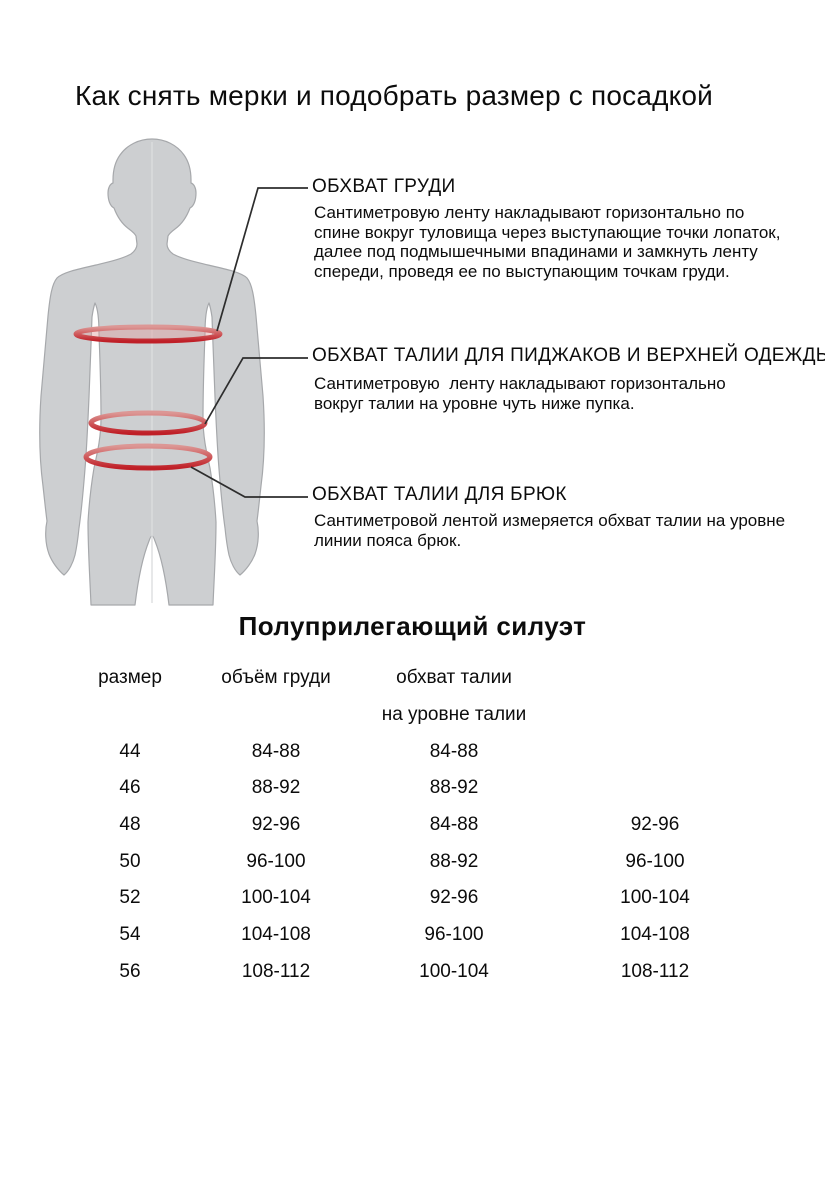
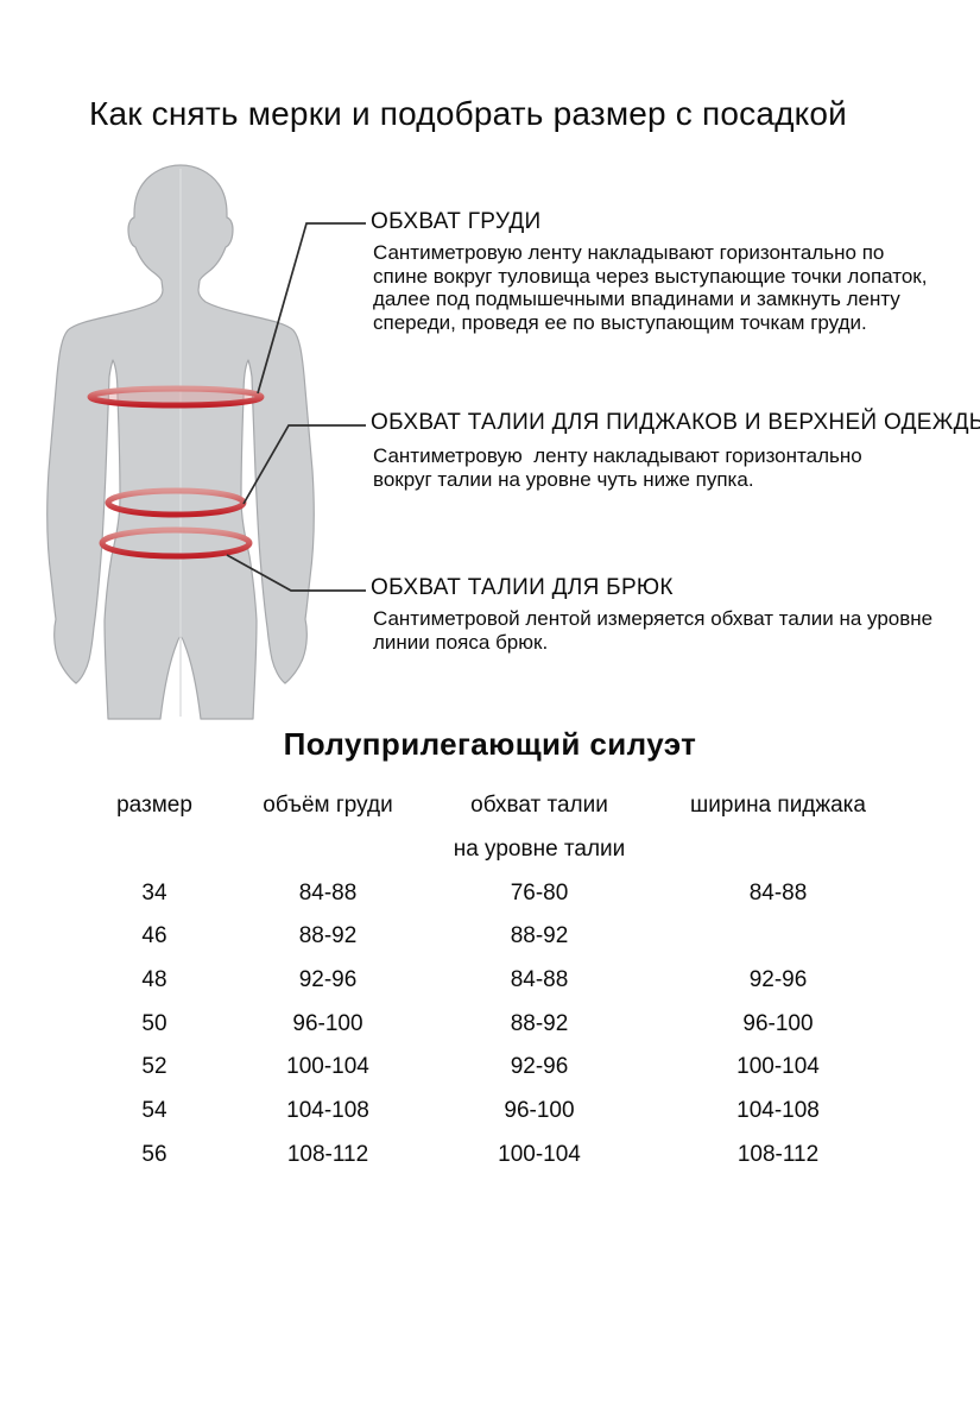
  Как снять мерки и подобрать размер с посадкой
  ОБХВАТ ГРУДИ
  Сантиметровую ленту накладывают горизонтально по
  спине вокруг туловища через выступающие точки лопаток,
  далее под подмышечными впадинами и замкнуть ленту
  спереди, проведя ее по выступающим точкам груди.
  ОБХВАТ ТАЛИИ ДЛЯ ПИДЖАКОВ И ВЕРХНЕЙ ОДЕЖДЫ
  Сантиметровую ленту накладывают горизонтально
  вокруг талии на уровне чуть ниже пупка.
  ОБХВАТ ТАЛИИ ДЛЯ БРЮК
  Сантиметровой лентой измеряется обхват талии на уровне
  линии пояса брюк.
  Полуприлегающий силуэт
  размер
  объём груди
  обхват талии
+ ширина пиджака
  на уровне талии
- 44
+ 34
  84-88
+ 76-80
  84-88
  46
  88-92
  88-92
  48
  92-96
  84-88
  92-96
  50
  96-100
  88-92
  96-100
  52
  100-104
  92-96
  100-104
  54
  104-108
  96-100
  104-108
  56
  108-112
  100-104
  108-112
